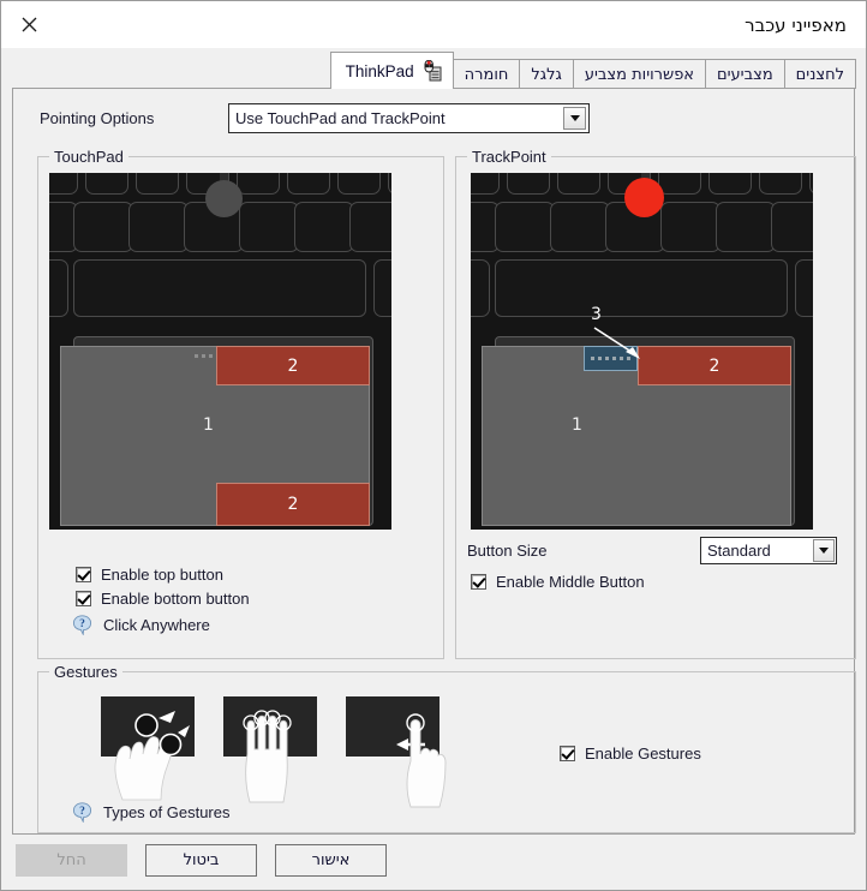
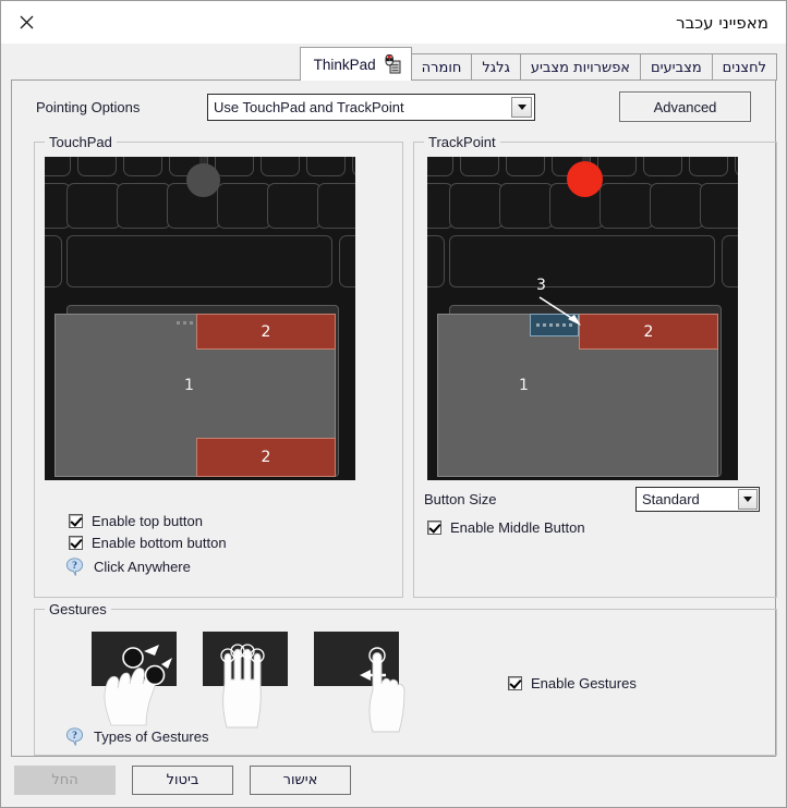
  מאפייני עכבר
  לחצנים
  מצביעים
  אפשרויות מצביע
  גלגל
  חומרה
  ThinkPad
  Pointing Options
  Use TouchPad and TrackPoint
+ Advanced
  TouchPad
  1
  2
  2
  Enable top button
  Enable bottom button
  ?
  Click Anywhere
  TrackPoint
  1
  2
  3
  Button Size
  Standard
  Enable Middle Button
  Gestures
  Enable Gestures
  ?
  Types of Gestures
  החל
  ביטול
  אישור
